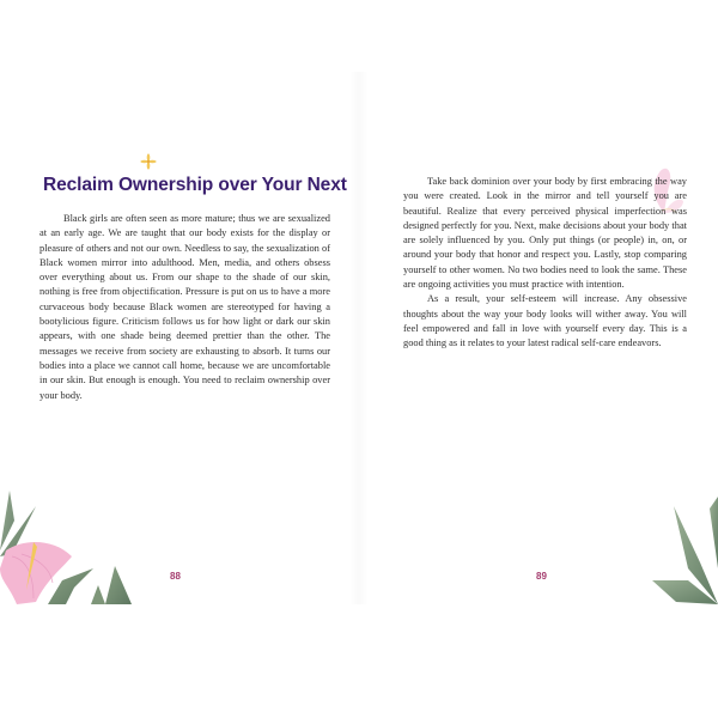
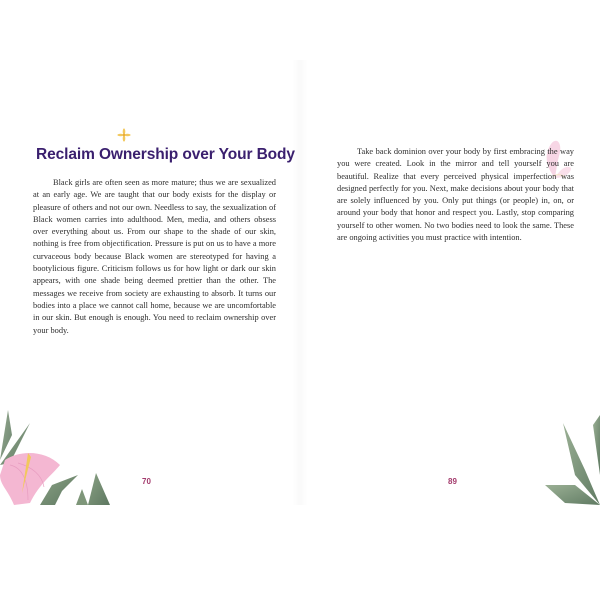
- Reclaim Ownership over Your Next
+ Reclaim Ownership over Your Body
- Black girls are often seen as more mature; thus we are sexualized at an early age. We are taught that our body exists for the display or pleasure of others and not our own. Needless to say, the sexualization of Black women mirror into adulthood. Men, media, and others obsess over everything about us. From our shape to the shade of our skin, nothing is free from objectification. Pressure is put on us to have a more curvaceous body because Black women are stereotyped for having a bootylicious figure. Criticism follows us for how light or dark our skin appears, with one shade being deemed prettier than the other. The messages we receive from society are exhausting to absorb. It turns our bodies into a place we cannot call home, because we are uncomfortable in our skin. But enough is enough. You need to reclaim ownership over your body.
+ Black girls are often seen as more mature; thus we are sexualized at an early age. We are taught that our body exists for the display or pleasure of others and not our own. Needless to say, the sexualization of Black women carries into adulthood. Men, media, and others obsess over everything about us. From our shape to the shade of our skin, nothing is free from objectification. Pressure is put on us to have a more curvaceous body because Black women are stereotyped for having a bootylicious figure. Criticism follows us for how light or dark our skin appears, with one shade being deemed prettier than the other. The messages we receive from society are exhausting to absorb. It turns our bodies into a place we cannot call home, because we are uncomfortable in our skin. But enough is enough. You need to reclaim ownership over your body.
- 88
+ 70
  Take back dominion over your body by first embracing the way you were created. Look in the mirror and tell yourself you are beautiful. Realize that every perceived physical imperfection was designed perfectly for you. Next, make decisions about your body that are solely influenced by you. Only put things (or people) in, on, or around your body that honor and respect you. Lastly, stop comparing yourself to other women. No two bodies need to look the same. These are ongoing activities you must practice with intention.
- As a result, your self-esteem will increase. Any obsessive thoughts about the way your body looks will wither away. You will feel empowered and fall in love with yourself every day. This is a good thing as it relates to your latest radical self-care endeavors.
  89
